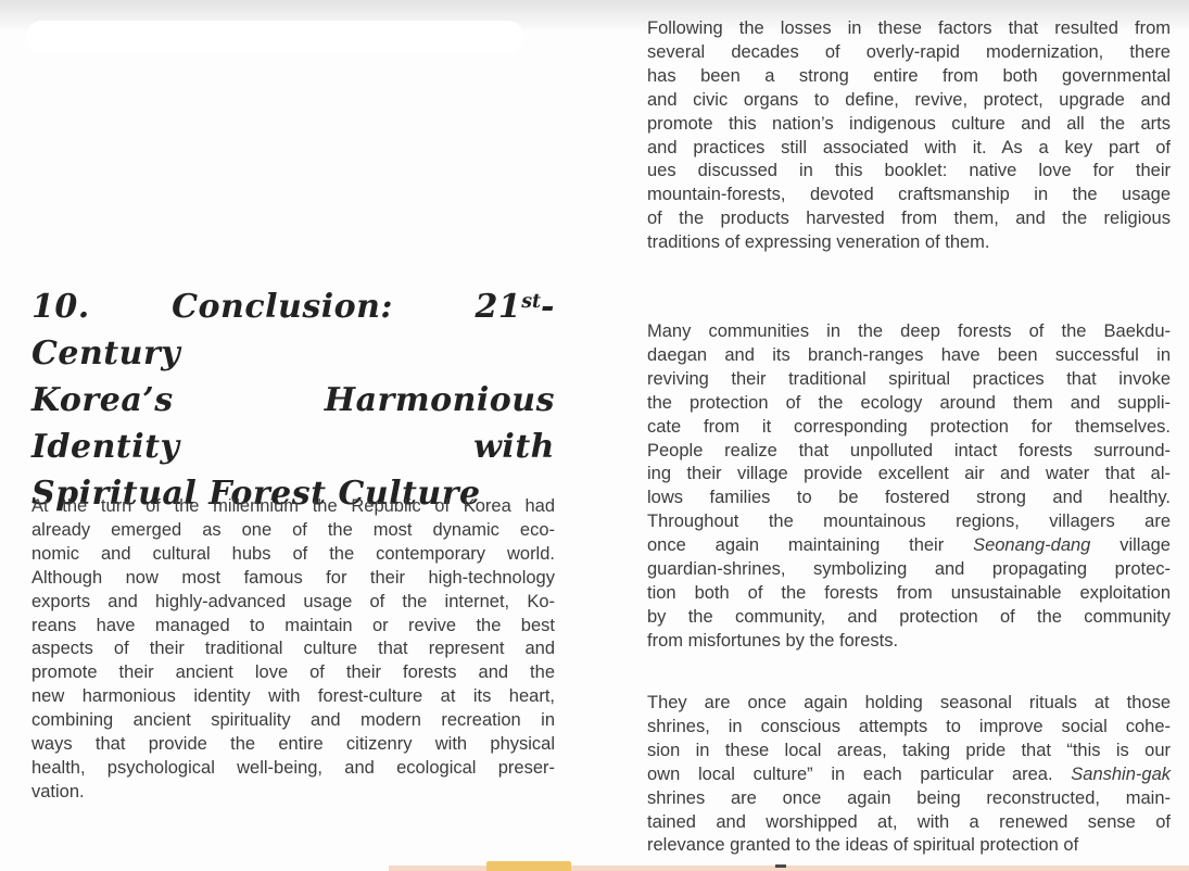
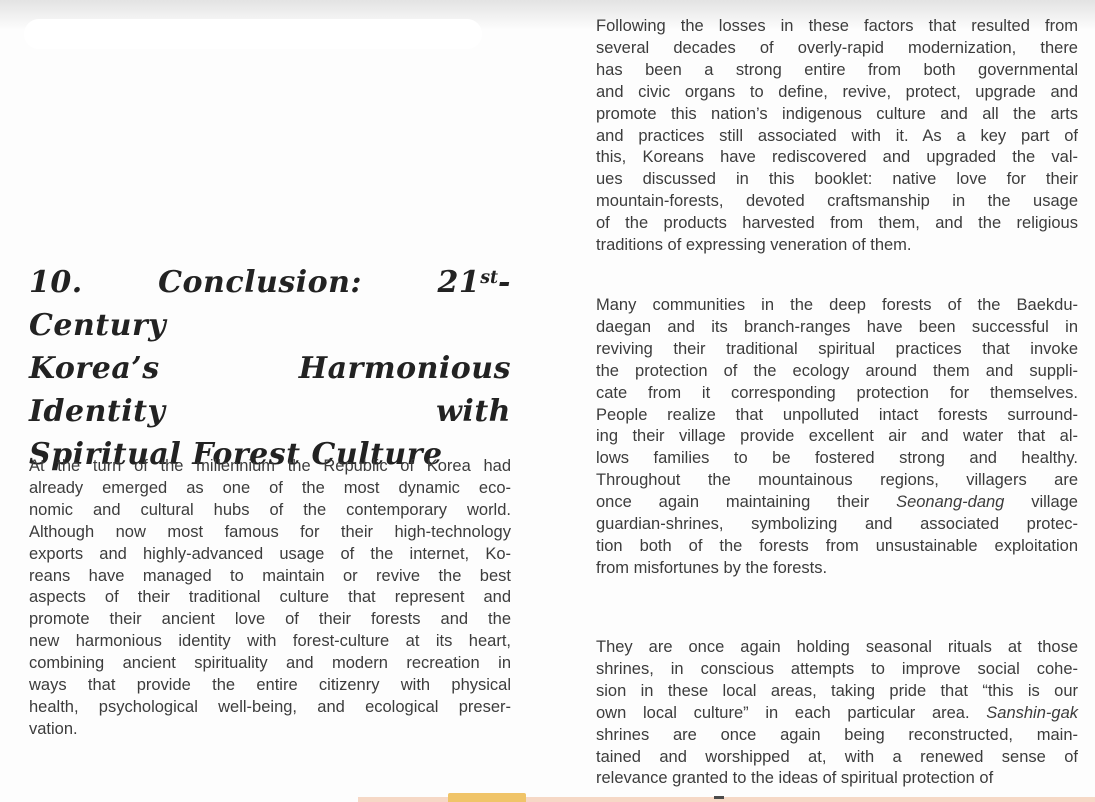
  10. Conclusion: 21st-Century
  Korea’s Harmonious
  Identity with
  Spiritual Forest Culture
  At the turn of the millennium the Republic of Korea had
  already emerged as one of the most dynamic eco-
  nomic and cultural hubs of the contemporary world.
  Although now most famous for their high-technology
  exports and highly-advanced usage of the internet, Ko-
  reans have managed to maintain or revive the best
  aspects of their traditional culture that represent and
  promote their ancient love of their forests and the
  new harmonious identity with forest-culture at its heart,
  combining ancient spirituality and modern recreation in
  ways that provide the entire citizenry with physical
  health, psychological well-being, and ecological preser-
  vation.
  Following the losses in these factors that resulted from
  several decades of overly-rapid modernization, there
  has been a strong entire from both governmental
  and civic organs to define, revive, protect, upgrade and
  promote this nation’s indigenous culture and all the arts
  and practices still associated with it. As a key part of
+ this, Koreans have rediscovered and upgraded the val-
  ues discussed in this booklet: native love for their
  mountain-forests, devoted craftsmanship in the usage
  of the products harvested from them, and the religious
  traditions of expressing veneration of them.
  Many communities in the deep forests of the Baekdu-
  daegan and its branch-ranges have been successful in
  reviving their traditional spiritual practices that invoke
  the protection of the ecology around them and suppli-
  cate from it corresponding protection for themselves.
  People realize that unpolluted intact forests surround-
  ing their village provide excellent air and water that al-
  lows families to be fostered strong and healthy.
  Throughout the mountainous regions, villagers are
  once again maintaining their Seonang-dang village
- guardian-shrines, symbolizing and propagating protec-
+ guardian-shrines, symbolizing and associated protec-
  tion both of the forests from unsustainable exploitation
- by the community, and protection of the community
  from misfortunes by the forests.
  They are once again holding seasonal rituals at those
  shrines, in conscious attempts to improve social cohe-
  sion in these local areas, taking pride that “this is our
  own local culture” in each particular area. Sanshin-gak
  shrines are once again being reconstructed, main-
  tained and worshipped at, with a renewed sense of
  relevance granted to the ideas of spiritual protection of
